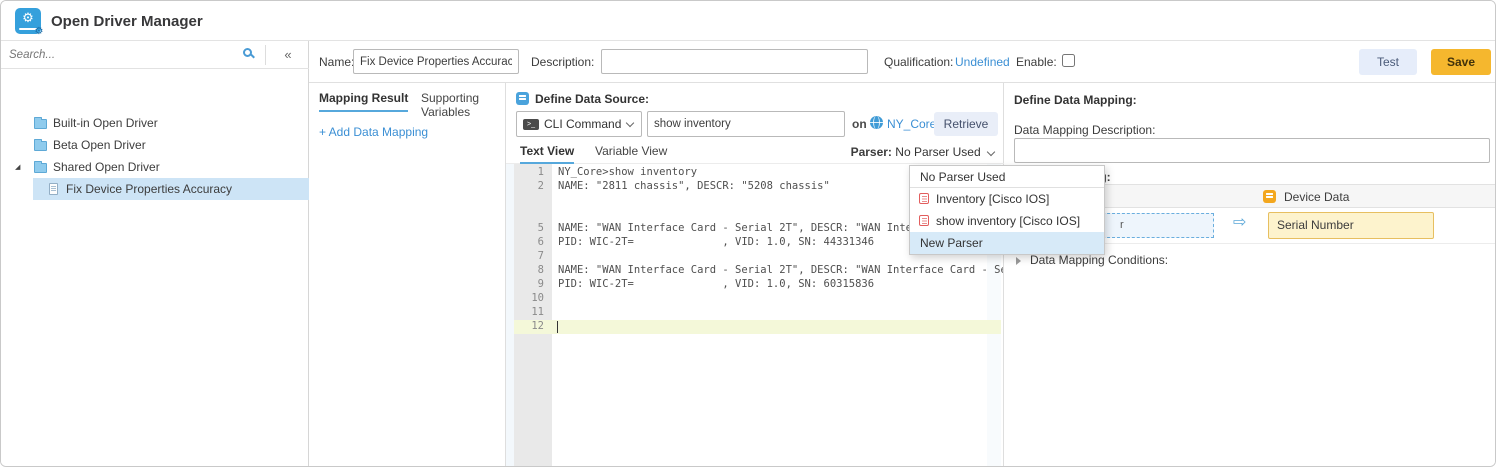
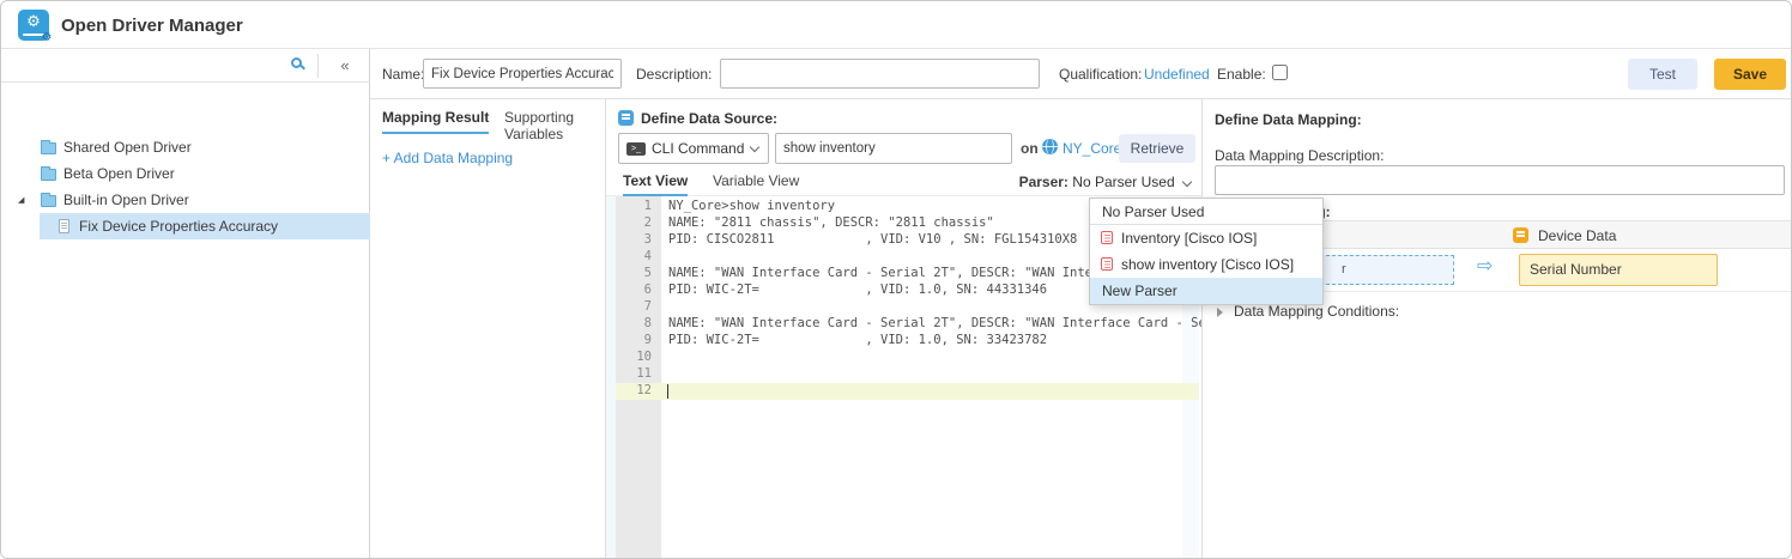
  ⚙
  ⚙
  Open Driver Manager
- Search...
  «
- Built-in Open Driver
+ Shared Open Driver
  Beta Open Driver
  ◢
- Shared Open Driver
+ Built-in Open Driver
  Fix Device Properties Accuracy
  Name
  Fix Device Properties Accurac
  Description:
  Qualification:
  Undefined
  Enable:
  Test
  Save
  Mapping Result
  Supporting Variables
  + Add Data Mapping
  Define Data Source:
  CLI Command
  show inventory
  on
  NY_Cor
  Retrieve
  Text View
  Variable View
  Parser: No Parser Used
  1
  NY_Core>show inventory
  2
- NAME: "2811 chassis", DESCR: "5208 chassis"
+ NAME: "2811 chassis", DESCR: "2811 chassis"
+ 3
+ PID: CISCO2811 , VID: V10 , SN: FGL154310X8
+ 4
  5
  NAME: "WAN Interface Card - Serial 2T", DESCR: "WAN Int
  6
  PID: WIC-2T= , VID: 1.0, SN: 44331346
  7
  8
  NAME: "WAN Interface Card - Serial 2T", DESCR: "WAN Interface Card - S
  9
- PID: WIC-2T= , VID: 1.0, SN: 60315836
+ PID: WIC-2T= , VID: 1.0, SN: 33423782
  10
  11
  12
  Define Data Mapping:
  Data Mapping Description:
  Device Data
  r
  ⇨
  Serial Number
  Data Mapping Conditions:
  No Parser Used
  Inventory [Cisco IOS]
  show inventory [Cisco IOS]
  New Parser
